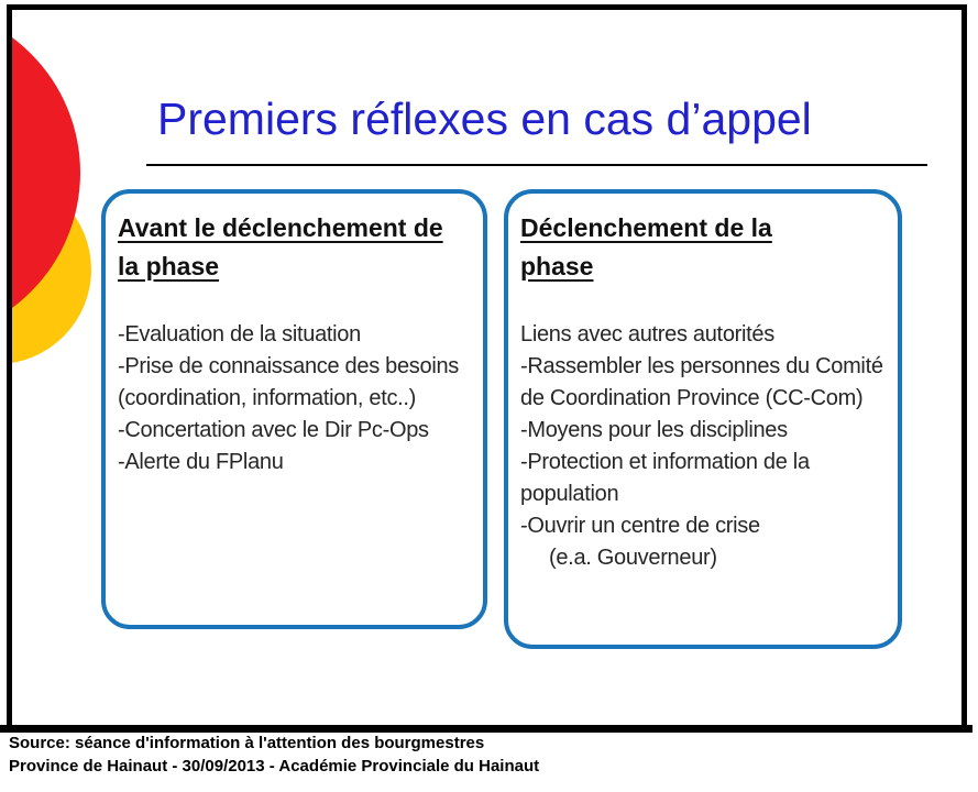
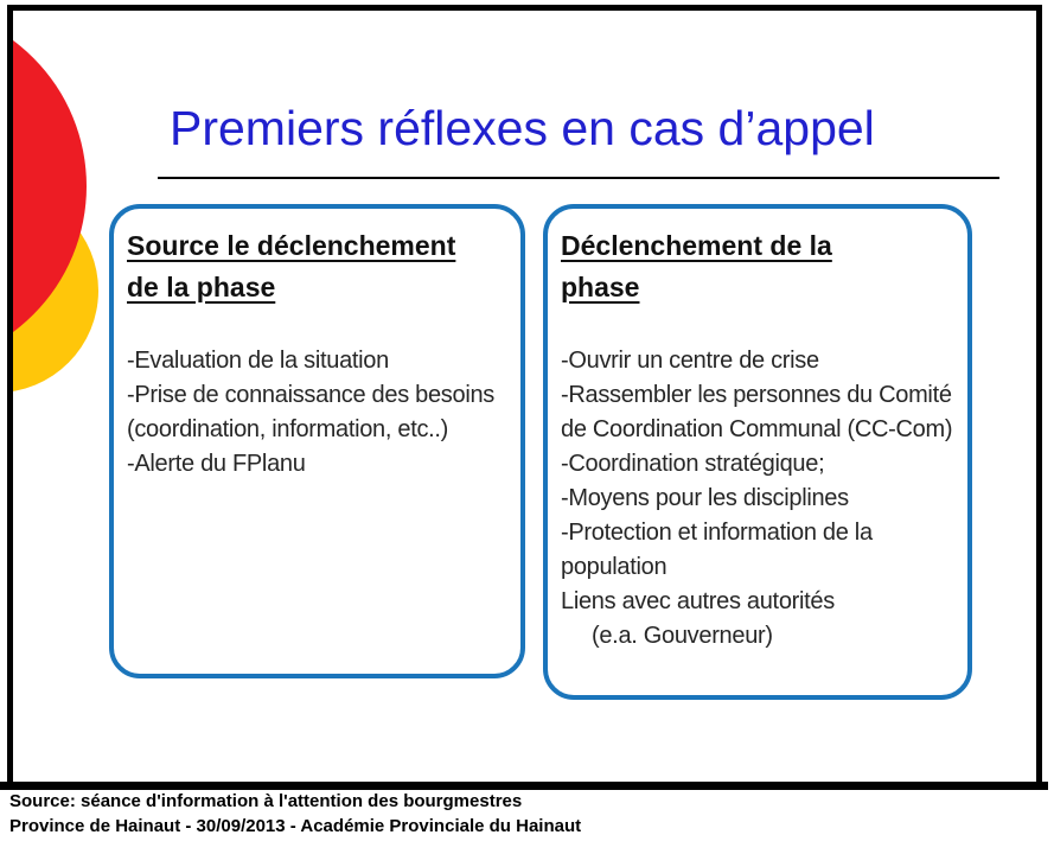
  Premiers réflexes en cas d’appel
- Avant le déclenchement de la phase
+ Source le déclenchement de la phase
  -Evaluation de la situation
  -Prise de connaissance des besoins (coordination, information, etc..)
- -Concertation avec le Dir Pc-Ops
  -Alerte du FPlanu
  Déclenchement de la phase
- Liens avec autres autorités
+ -Ouvrir un centre de crise
- -Rassembler les personnes du Comité de Coordination Province (CC-Com)
+ -Rassembler les personnes du Comité de Coordination Communal (CC-Com)
+ -Coordination stratégique;
  -Moyens pour les disciplines
  -Protection et information de la population
- -Ouvrir un centre de crise
+ Liens avec autres autorités
  (e.a. Gouverneur)
  Source: séance d'information à l'attention des bourgmestres
  Province de Hainaut - 30/09/2013 - Académie Provinciale du Hainaut
